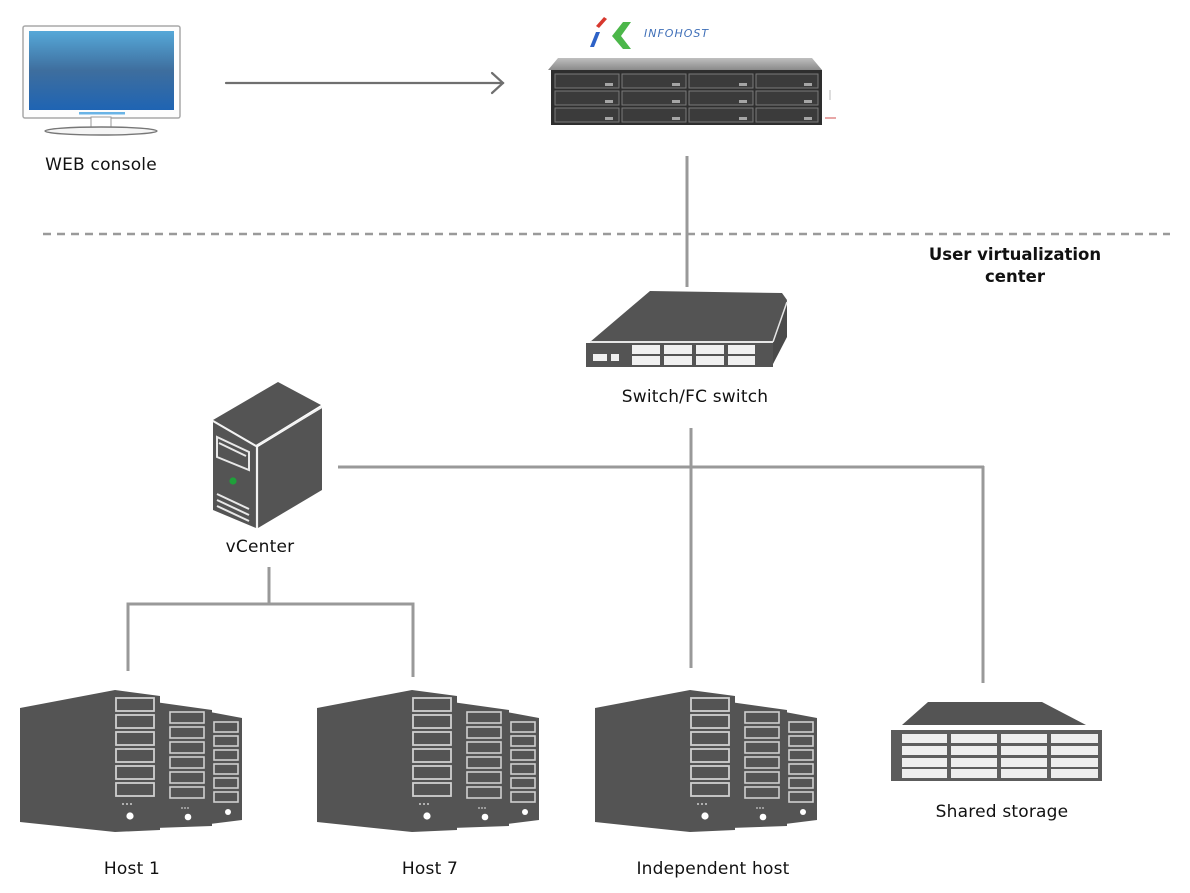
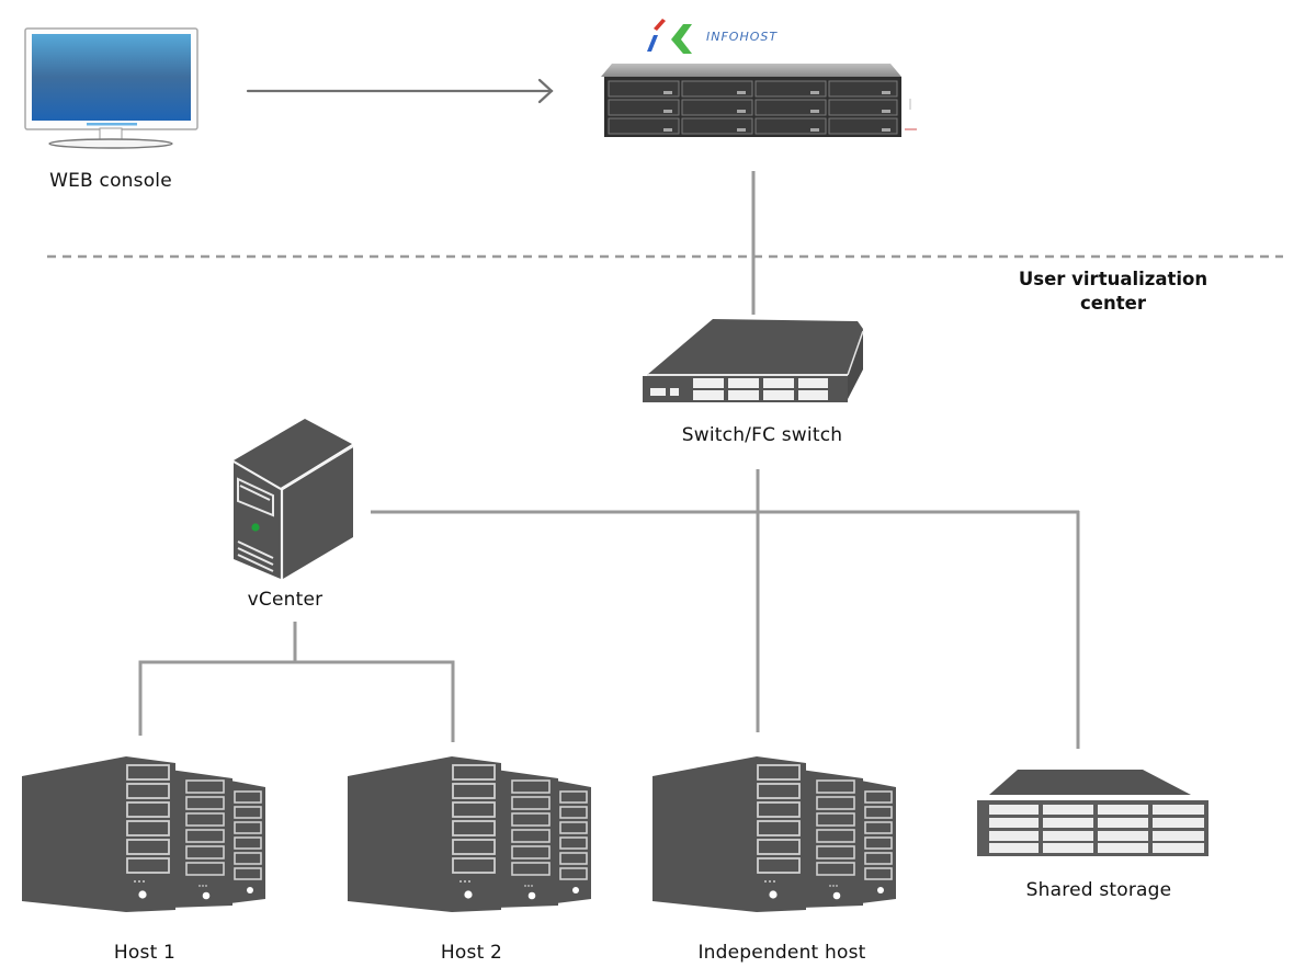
  INFOHOST
  WEB console
  Switch/FC switch
  vCenter
  Host 1
- Host 7
+ Host 2
  Independent host
  Shared storage
  User virtualization
  center
